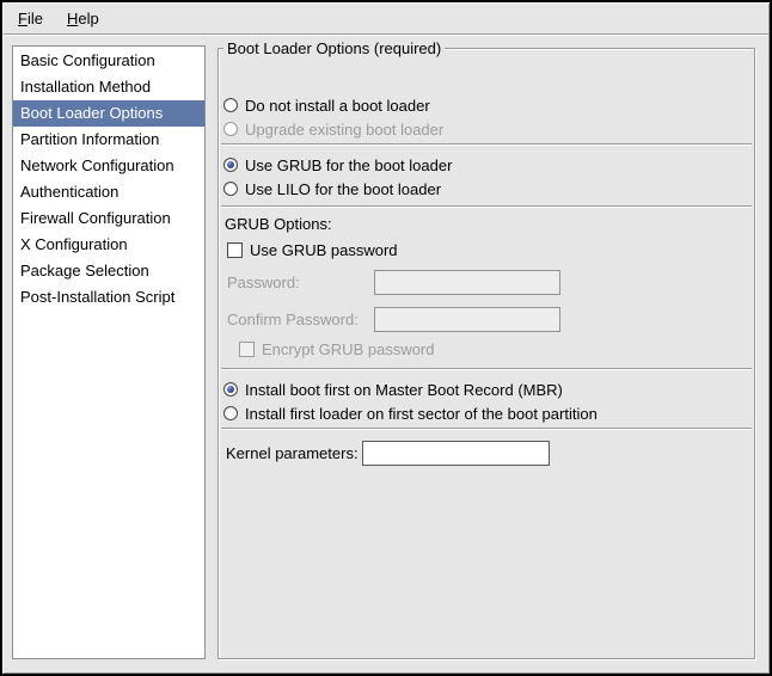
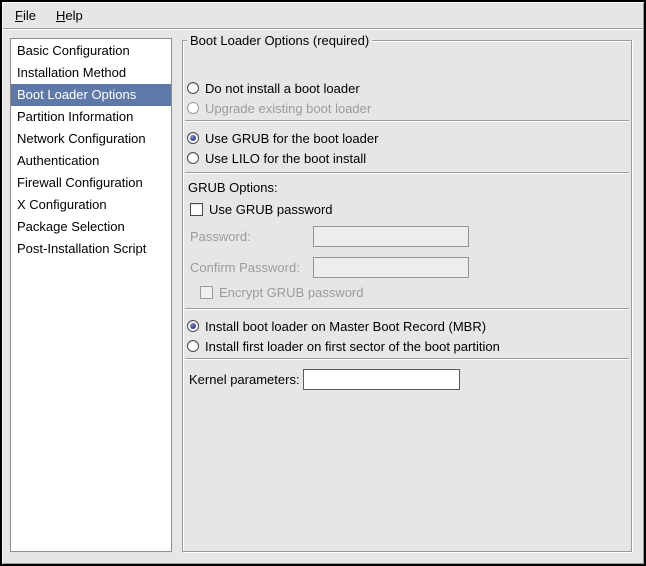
  File
  Help
  Basic Configuration
  Installation Method
  Boot Loader Options
  Partition Information
  Network Configuration
  Authentication
  Firewall Configuration
  X Configuration
  Package Selection
  Post-Installation Script
  Boot Loader Options (required)
  Do not install a boot loader
  Upgrade existing boot loader
  Use GRUB for the boot loader
- Use LILO for the boot loader
+ Use LILO for the boot install
  GRUB Options:
  Use GRUB password
  Password:
  Confirm Password:
  Encrypt GRUB password
- Install boot first on Master Boot Record (MBR)
+ Install boot loader on Master Boot Record (MBR)
  Install first loader on first sector of the boot partition
  Kernel parameters:
